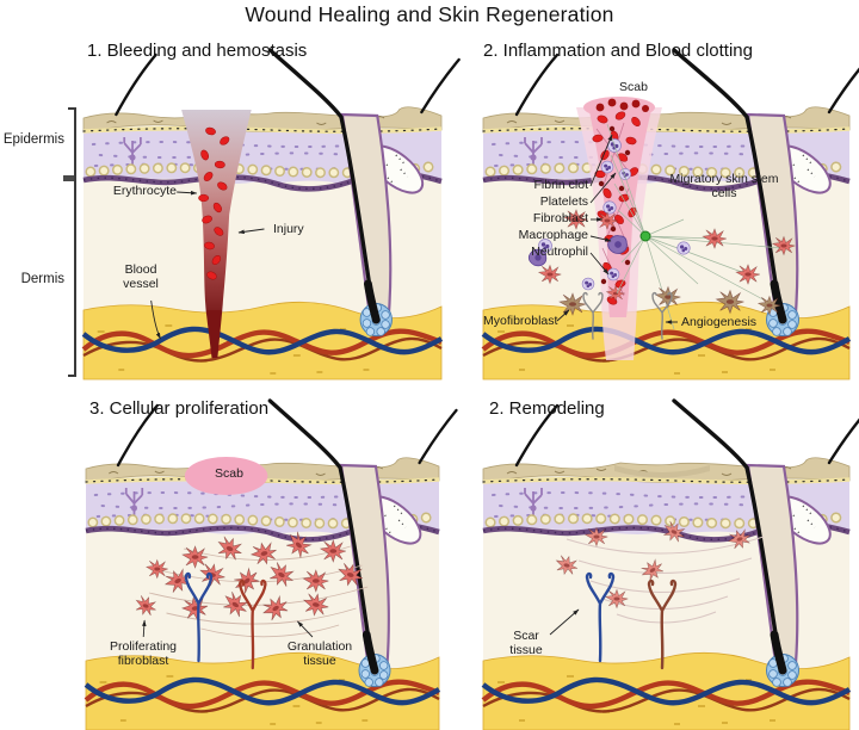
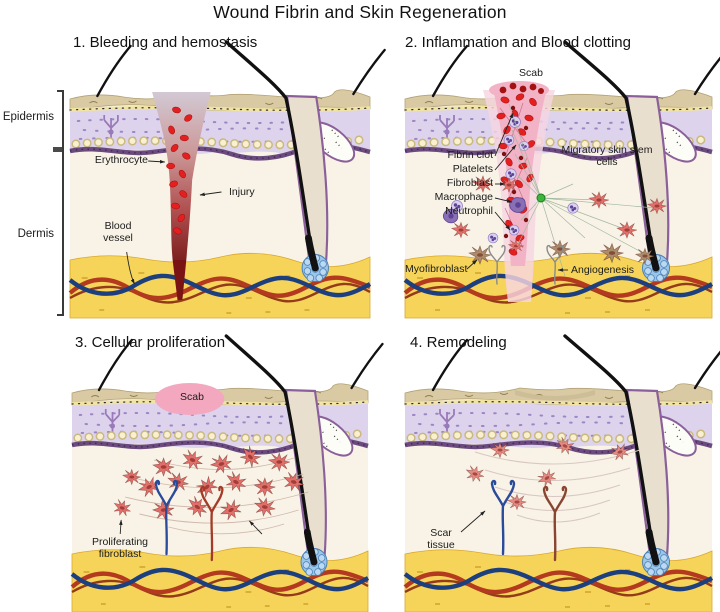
- Wound Healing and Skin Regeneration
+ Wound Fibrin and Skin Regeneration
  1. Bleeding and hemosasis
  2. Inflammation and Blod clotting
  3. Cellular proliferation
- 2. Remodeling
+ 4. Remodeling
  Epidermis
  Dermis
  Erythrocyte
  Injury
  Blood vessel
  Scab
  Fibrin clot
  Platelets
  Fibroblast
  Macrophage
  Neutrophil
  Migratory skin stem cells
  Myofibroblast
  Angiogenesis
  Scab
  Proliferating fibroblast
- Granulation tissue
  Scar tissue
